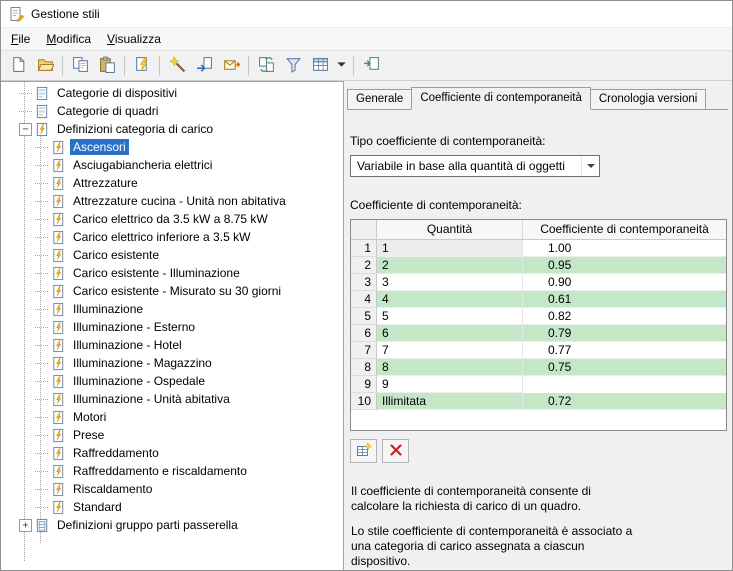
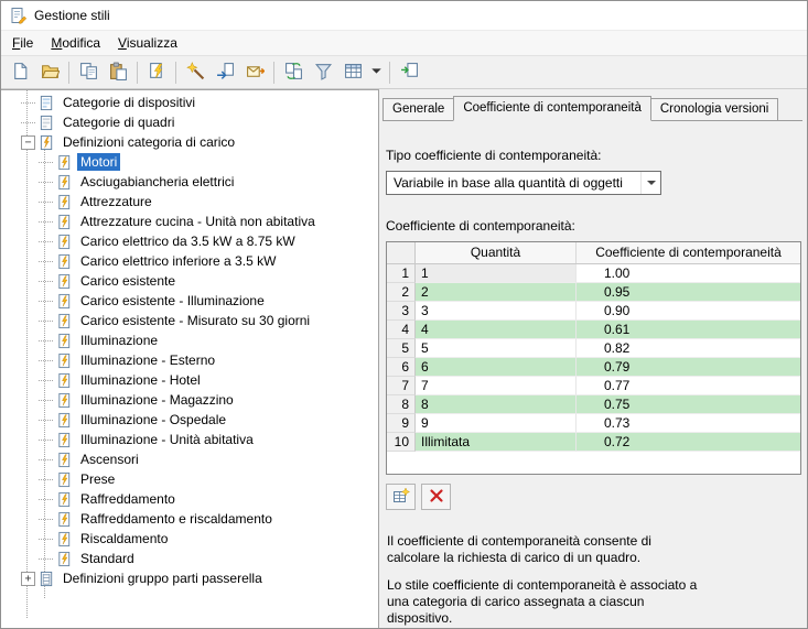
  Gestione stili
  File
  Modifica
  Visualizza
  Categorie di dispositivi
  Categorie di quadri
  −
  Definizioni categoria di carico
- Ascensori
+ Motori
  Asciugabiancheria elettrici
  Attrezzature
  Attrezzature cucina - Unità non abitativa
  Carico elettrico da 3.5 kW a 8.75 kW
  Carico elettrico inferiore a 3.5 kW
  Carico esistente
  Carico esistente - Illuminazione
  Carico esistente - Misurato su 30 giorni
  Illuminazione
  Illuminazione - Esterno
  Illuminazione - Hotel
  Illuminazione - Magazzino
  Illuminazione - Ospedale
  Illuminazione - Unità abitativa
- Motori
+ Ascensori
  Prese
  Raffreddamento
  Raffreddamento e riscaldamento
  Riscaldamento
  Standard
  +
  Definizioni gruppo parti passerella
  Generale
  Coefficiente di contemporaneità
  Cronologia versioni
  Tipo coefficiente di contemporaneità:
  Variabile in base alla quantità di oggetti
  Coefficiente di contemporaneità:
  Quantità
  Coefficiente di contemporaneità
  1
  1
  1.00
  2
  2
  0.95
  3
  3
  0.90
  4
  4
  0.61
  5
  5
  0.82
  6
  6
  0.79
  7
  7
  0.77
  8
  8
  0.75
  9
  9
+ 0.73
  10
  Illimitata
  0.72
  Il coefficiente di contemporaneità consente di calcolare la richiesta di carico di un quadro.
  Lo stile coefficiente di contemporaneità è associato a una categoria di carico assegnata a ciascun dispositivo.
